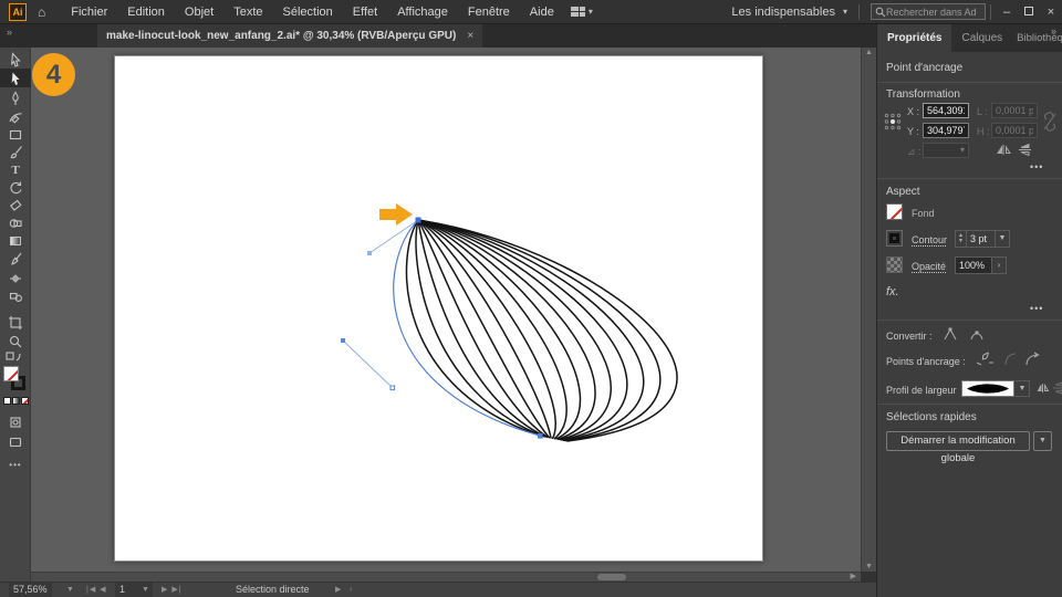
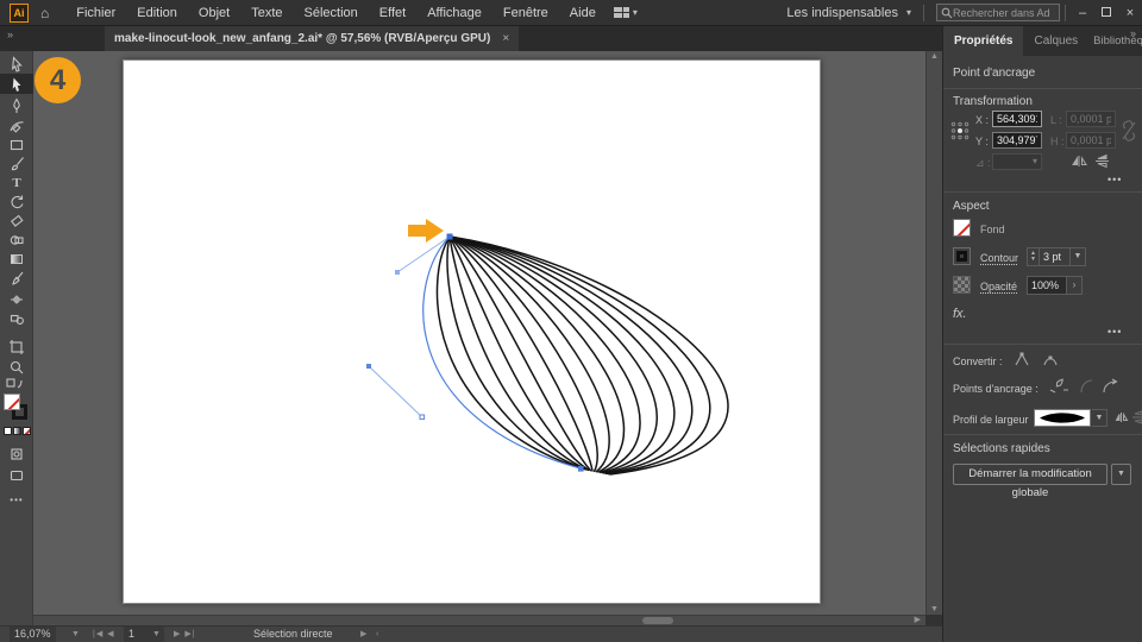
  Ai
  ⌂
  Fichier
  Edition
  Objet
  Texte
  Sélection
  Effet
  Affichage
  Fenêtre
  Aide
  ▾
  Les indispensables
  ▾
  –
  ×
  »
- make-linocut-look_new_anfang_2.ai* @ 30,34% (RVB/Aperçu GPU)
+ make-linocut-look_new_anfang_2.ai* @ 57,56% (RVB/Aperçu GPU)
  ×
  T
  •••
- 57,56%
+ 16,07%
  1
  Sélection directe
  Propriétés
  Calques
  Bibliothèq
  »
  Point d'ancrage
  Transformation
  X :
  564,309
  L :
  0,0001 p
  Y :
  304,979
  H :
  0,0001 p
  ⊿ :
  ▾
  •••
  Aspect
  Fond
  Contour
  3 pt
  Opacité
  100%
  ›
  fx.
  •••
  Convertir :
  Points d'ancrage :
  Profil de largeur
  Sélections rapides
  Démarrer la modification globale
  4
